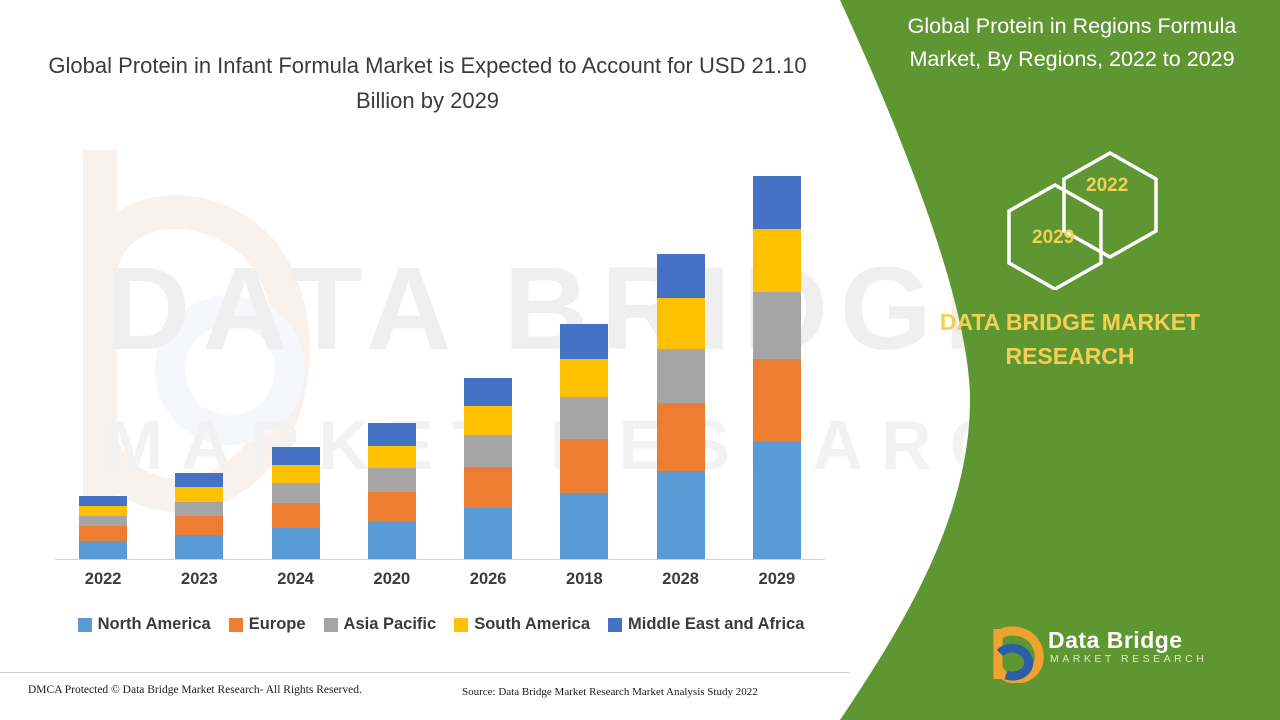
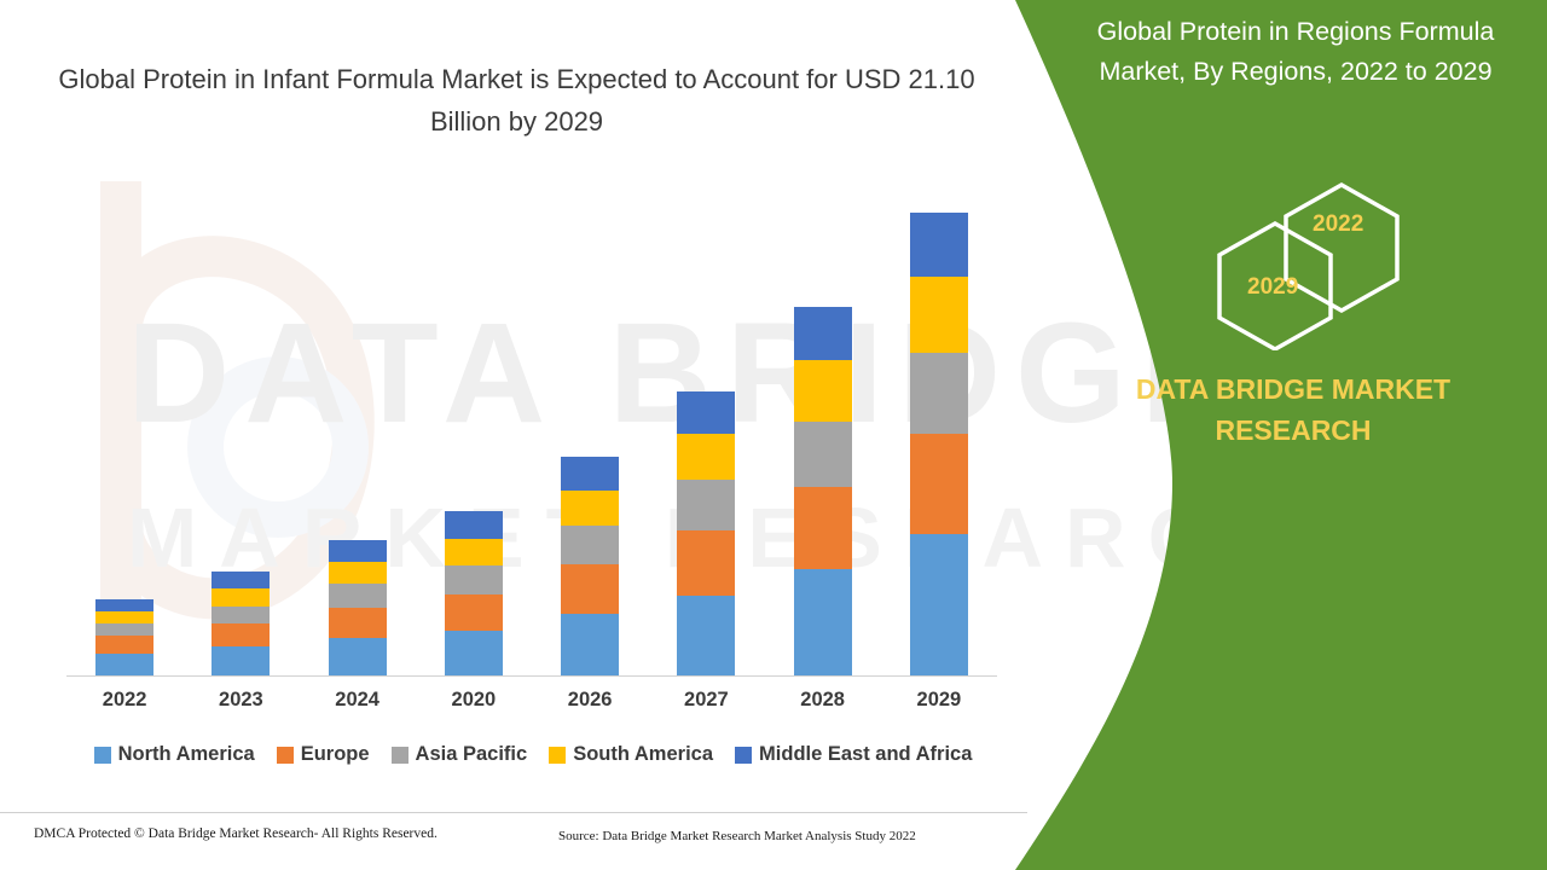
  DATA BRIG
  Global Protein in Infant Formula Market is Expected to Account for USD 21.10 Billion by 2029
  2022
  2023
  2024
  2020
  2026
- 2018
+ 2027
  2028
  2029
  North America
  Europe
  Asia Pacific
  South America
  Middle East and Africa
  DMCA Protected © Data Bridge Market Research- All Rights Reserved.
  Source: Data Bridge Market Research Market Analysis Study 2022
  Global Protein in Regions Formula Market, By Regions, 2022 to 2029
  2022
  2029
  DATA BRIDGE MARKET
  RESEARCH
- Data Bridge
- MARKET RESEARCH
